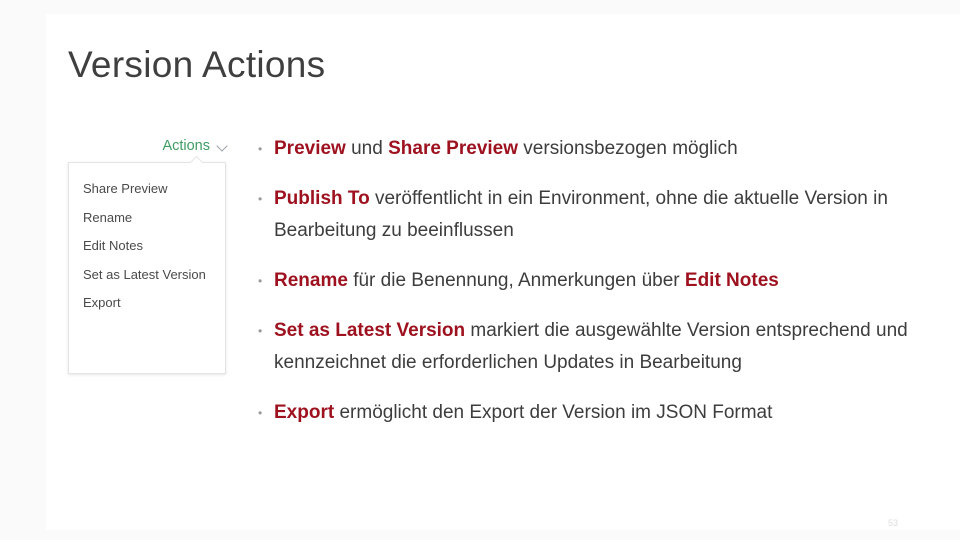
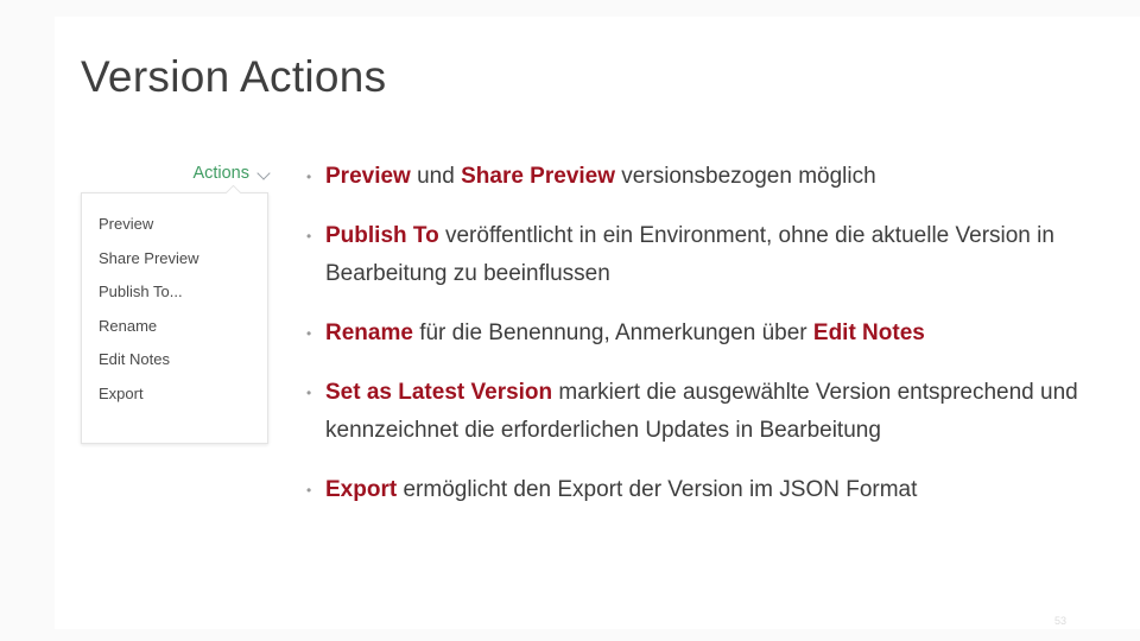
  Version Actions
  Actions
+ Preview
  Share Preview
+ Publish To...
  Rename
  Edit Notes
- Set as Latest Version
  Export
  •
  Preview und Share Preview versionsbezogen möglich
  •
  Publish To veröffentlicht in ein Environment, ohne die aktuelle Version in Bearbeitung zu beeinflussen
  •
  Rename für die Benennung, Anmerkungen über Edit Notes
  •
  Set as Latest Version markiert die ausgewählte Version entsprechend und kennzeichnet die erforderlichen Updates in Bearbeitung
  •
  Export ermöglicht den Export der Version im JSON Format
  53
